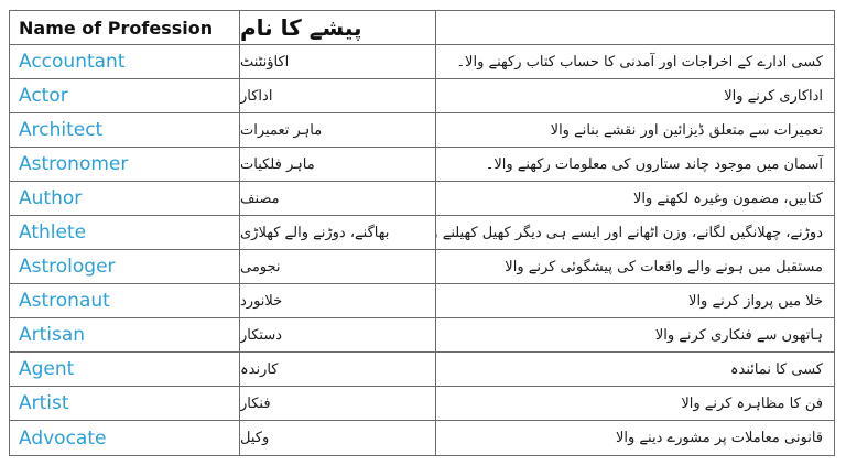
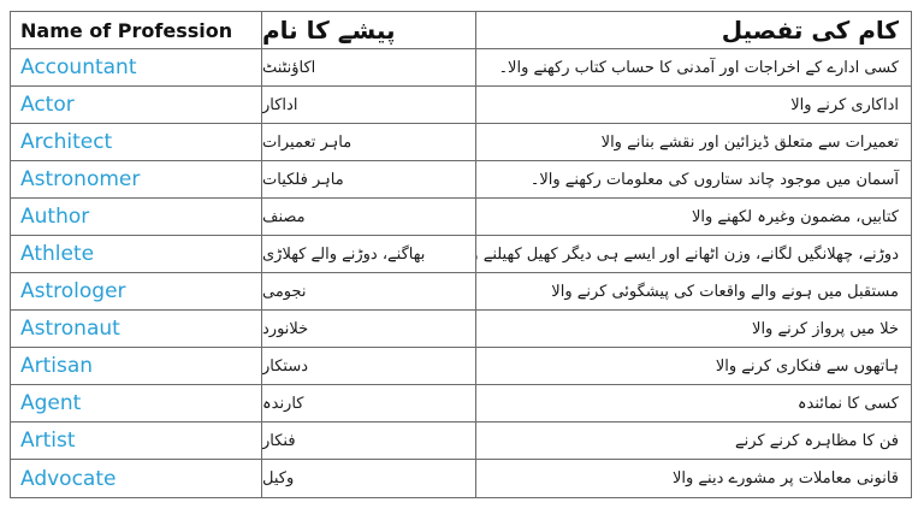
  Name of Profession
  پیشے کا نام
+ کام کی تفصیل
  Accountant
  اکاؤنٹنٹ
  کسی ادارے کے اخراجات اور آمدنی کا حساب کتاب رکھنے والا۔
  Actor
  اداکار
  اداکاری کرنے والا
  Architect
  ماہر تعمیرات
  تعمیرات سے متعلق ڈیزائین اور نقشے بنانے والا
  Astronomer
  ماہر فلکیات
  آسمان میں موجود چاند ستاروں کی معلومات رکھنے والا۔
  Author
  مصنف
  کتابیں، مضمون وغیرہ لکھنے والا
  Athlete
  بھاگنے، دوڑنے والے کھلاڑی
  دوڑنے، چھلانگیں لگانے، وزن اٹھانے اور ایسے ہی دیگر کھیل کھیلنے
  Astrologer
  نجومی
  مستقبل میں ہونے والے واقعات کی پیشگوئی کرنے والا
  Astronaut
  خلانورد
  خلا میں پرواز کرنے والا
  Artisan
  دستکار
  ہاتھوں سے فنکاری کرنے والا
  Agent
  کارندہ
  کسی کا نمائندہ
  Artist
  فنکار
- فن کا مظاہرہ کرنے والا
+ فن کا مظاہرہ کرنے کرنے
  Advocate
  وکیل
  قانونی معاملات پر مشورے دینے والا
